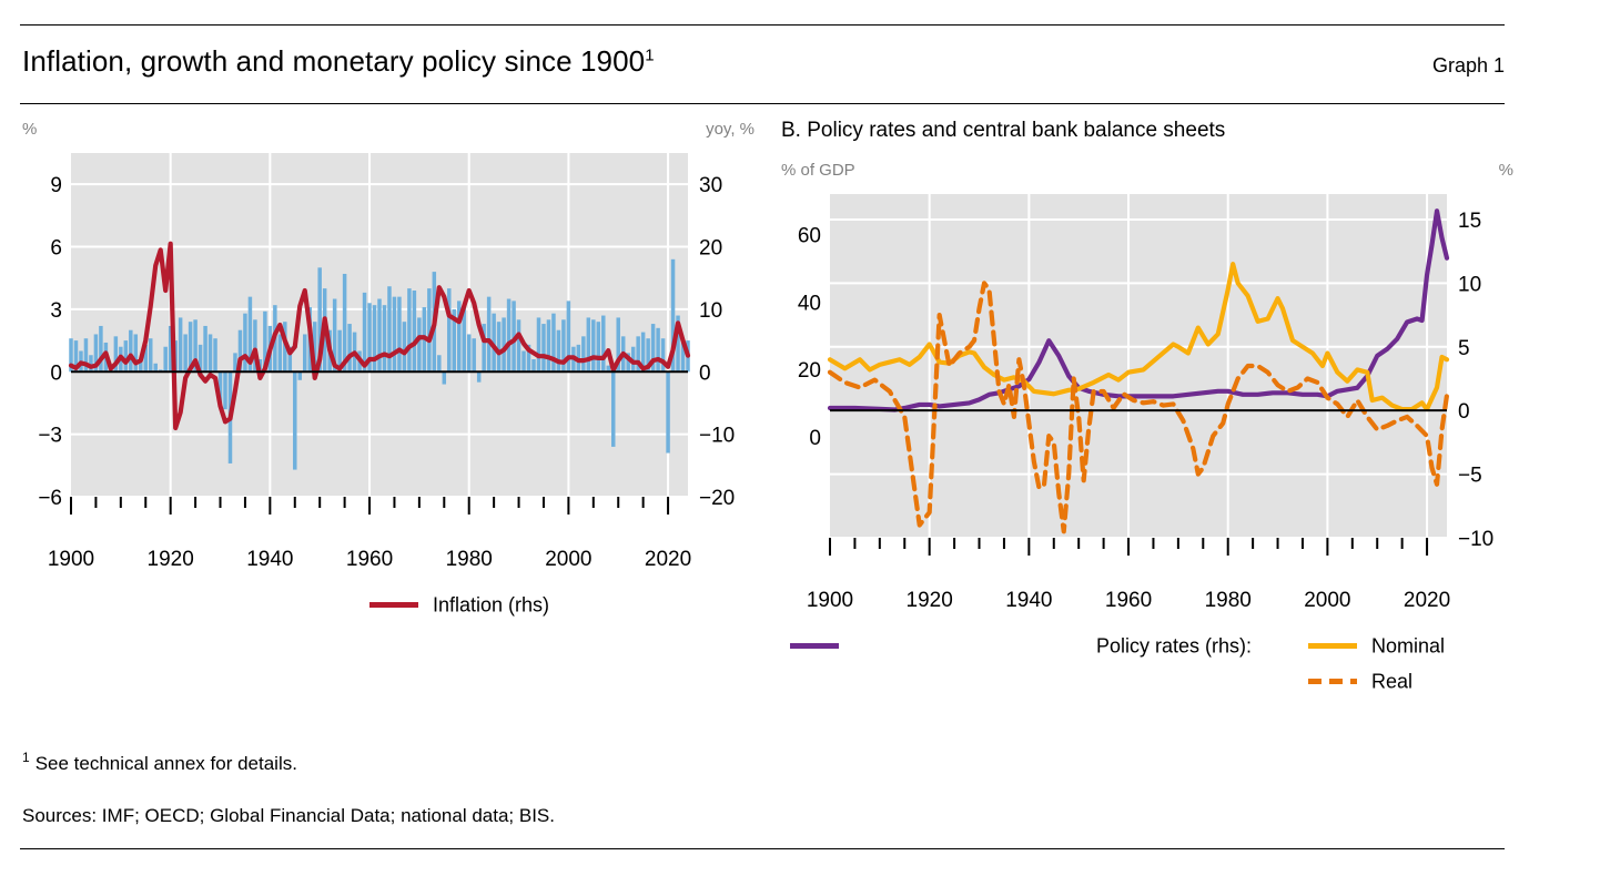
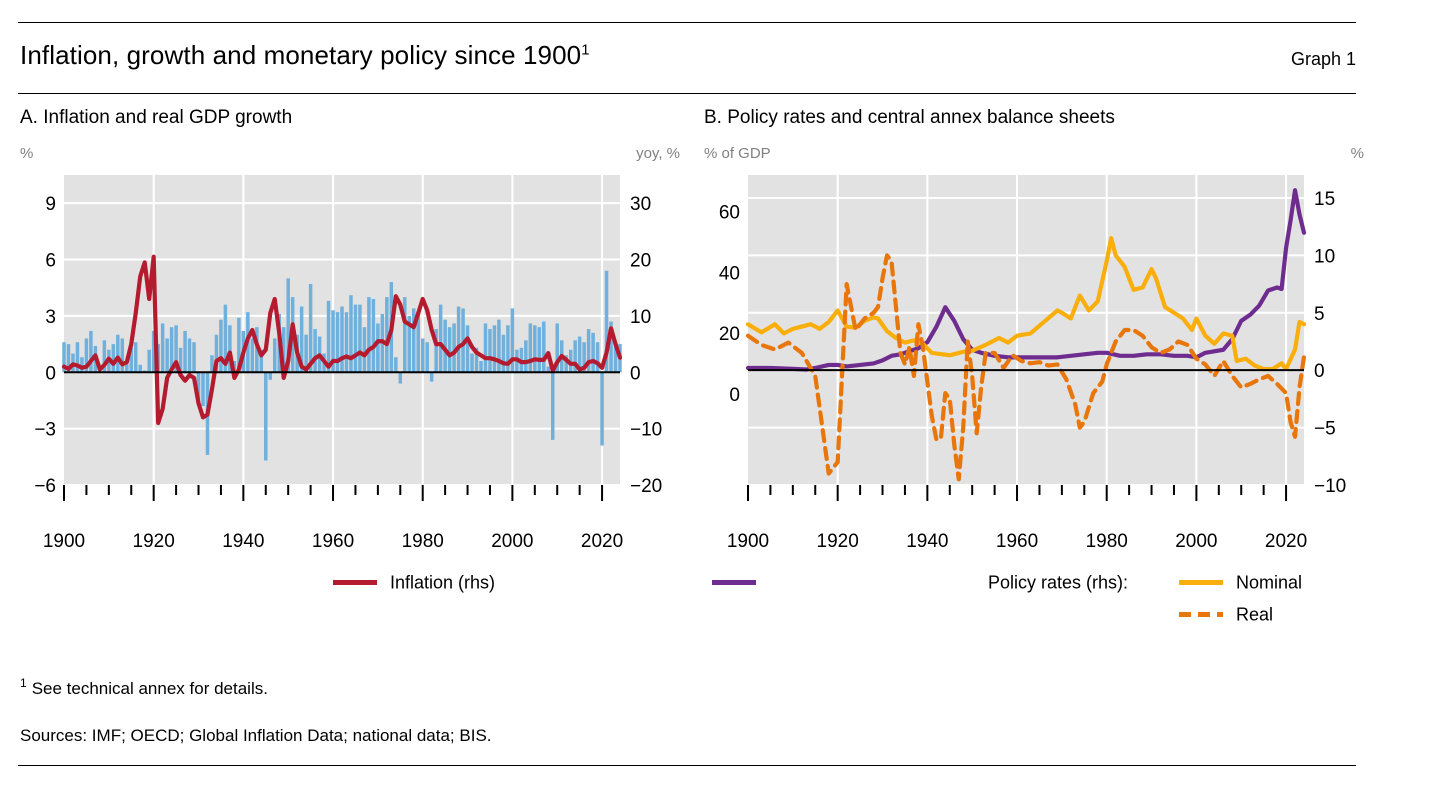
  Inflation, growth and monetary policy since 19001
  Graph 1
+ A. Inflation and real GDP growth
  %
  yoy, %
  9
  6
  3
  0
  −3
  −6
  30
  20
  10
  0
  −10
  −20
  1900
  1920
  1940
  1960
  1980
  2000
  2020
  Inflation (rhs)
- B. Policy rates and central bank balance sheets
+ B. Policy rates and central annex balance sheets
  % of GDP
  %
  60
  40
  20
  0
  15
  10
  5
  0
  −5
  −10
  1900
  1920
  1940
  1960
  1980
  2000
  2020
  Policy rates (rhs):
  Nominal
  Real
  1 See technical annex for details.
- Sources: IMF; OECD; Global Financial Data; national data; BIS.
+ Sources: IMF; OECD; Global Inflation Data; national data; BIS.
